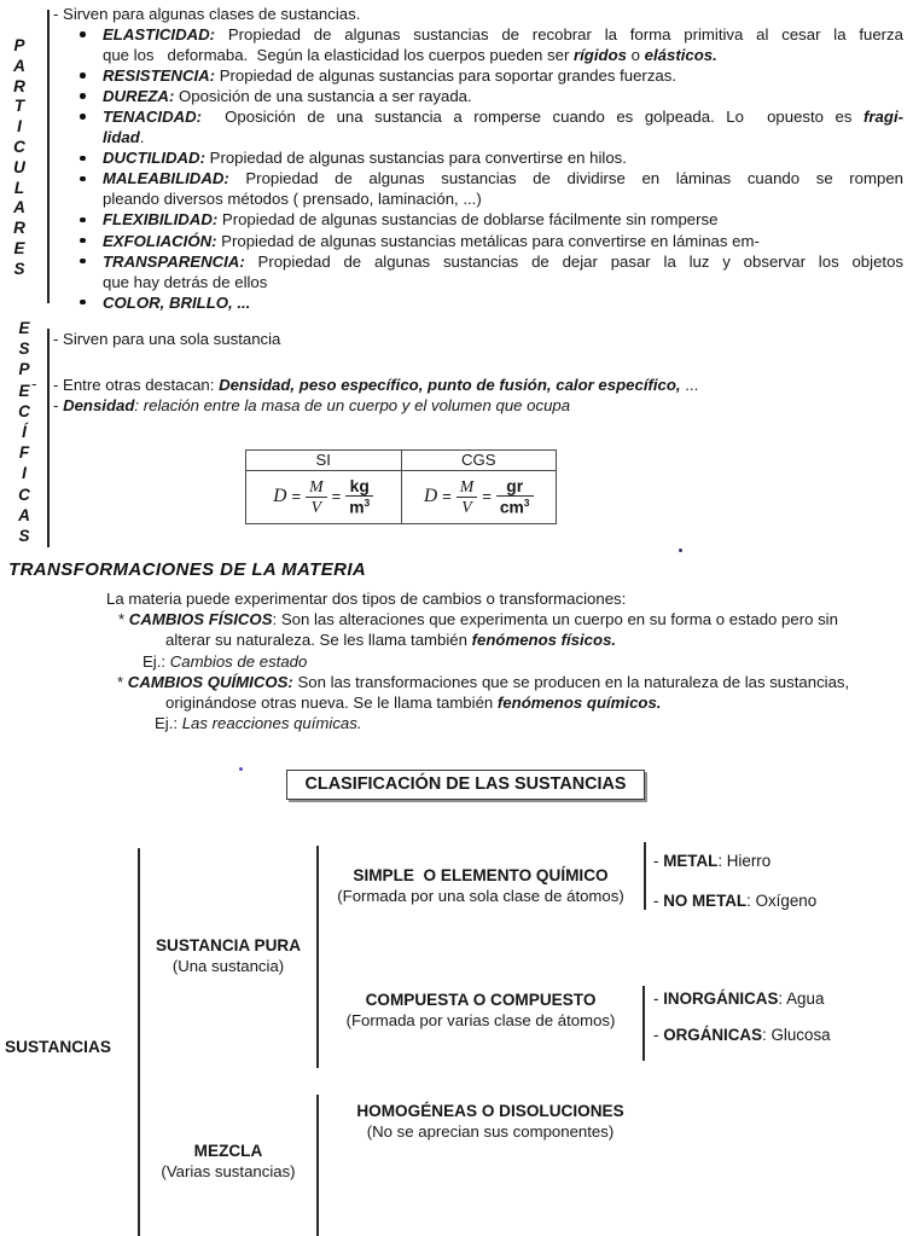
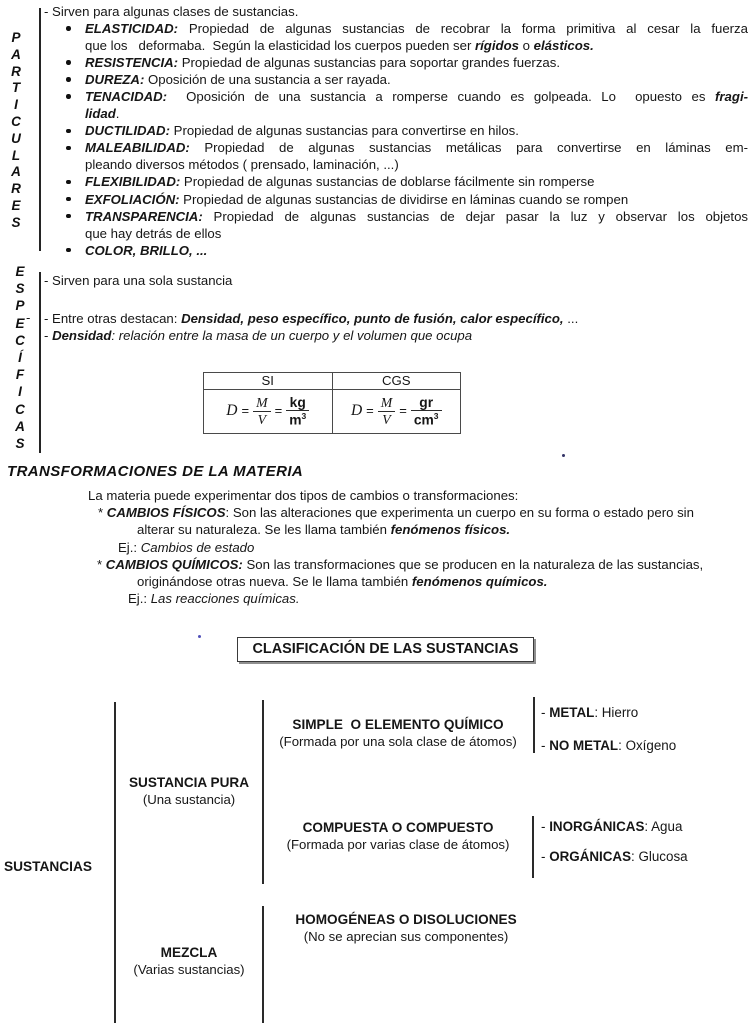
  P
  A
  R
  T
  I
  C
  U
  L
  A
  R
  E
  S
  - Sirven para algunas clases de sustancias.
  ELASTICIDAD: Propiedad de algunas sustancias de recobrar la forma primitiva al cesar la fuerza
  que los deformaba. Según la elasticidad los cuerpos pueden ser rígidos o elásticos.
  RESISTENCIA: Propiedad de algunas sustancias para soportar grandes fuerzas.
  DUREZA: Oposición de una sustancia a ser rayada.
  TENACIDAD: Oposición de una sustancia a romperse cuando es golpeada. Lo opuesto es fragi-
  lidad.
  DUCTILIDAD: Propiedad de algunas sustancias para convertirse en hilos.
- MALEABILIDAD: Propiedad de algunas sustancias de dividirse en láminas cuando se rompen
+ MALEABILIDAD: Propiedad de algunas sustancias metálicas para convertirse en láminas em-
  pleando diversos métodos ( prensado, laminación, ...)
  FLEXIBILIDAD: Propiedad de algunas sustancias de doblarse fácilmente sin romperse
- EXFOLIACIÓN: Propiedad de algunas sustancias metálicas para convertirse en láminas em-
+ EXFOLIACIÓN: Propiedad de algunas sustancias de dividirse en láminas cuando se rompen
  TRANSPARENCIA: Propiedad de algunas sustancias de dejar pasar la luz y observar los objetos
  que hay detrás de ellos
  COLOR, BRILLO, ...
  E
  S
  P
  E
  C
  Í
  F
  I
  C
  A
  S
  -
  - Sirven para una sola sustancia
  - Entre otras destacan: Densidad, peso específico, punto de fusión, calor específico, ...
  - Densidad: relación entre la masa de un cuerpo y el volumen que ocupa
  SI	CGS
  D =MV=kgm3	D =MV=grcm3
  TRANSFORMACIONES DE LA MATERIA
  La materia puede experimentar dos tipos de cambios o transformaciones:
  * CAMBIOS FÍSICOS: Son las alteraciones que experimenta un cuerpo en su forma o estado pero sin
  alterar su naturaleza. Se les llama también fenómenos físicos.
  Ej.: Cambios de estado
  * CAMBIOS QUÍMICOS: Son las transformaciones que se producen en la naturaleza de las sustancias,
  originándose otras nueva. Se le llama también fenómenos químicos.
  Ej.: Las reacciones químicas.
  CLASIFICACIÓN DE LAS SUSTANCIAS
  SUSTANCIAS
  SUSTANCIA PURA
  (Una sustancia)
  MEZCLA
  (Varias sustancias)
  SIMPLE O ELEMENTO QUÍMICO
  (Formada por una sola clase de átomos)
  COMPUESTA O COMPUESTO
  (Formada por varias clase de átomos)
  HOMOGÉNEAS O DISOLUCIONES
  (No se aprecian sus componentes)
  - METAL: Hierro
  - NO METAL: Oxígeno
  - INORGÁNICAS: Agua
  - ORGÁNICAS: Glucosa
